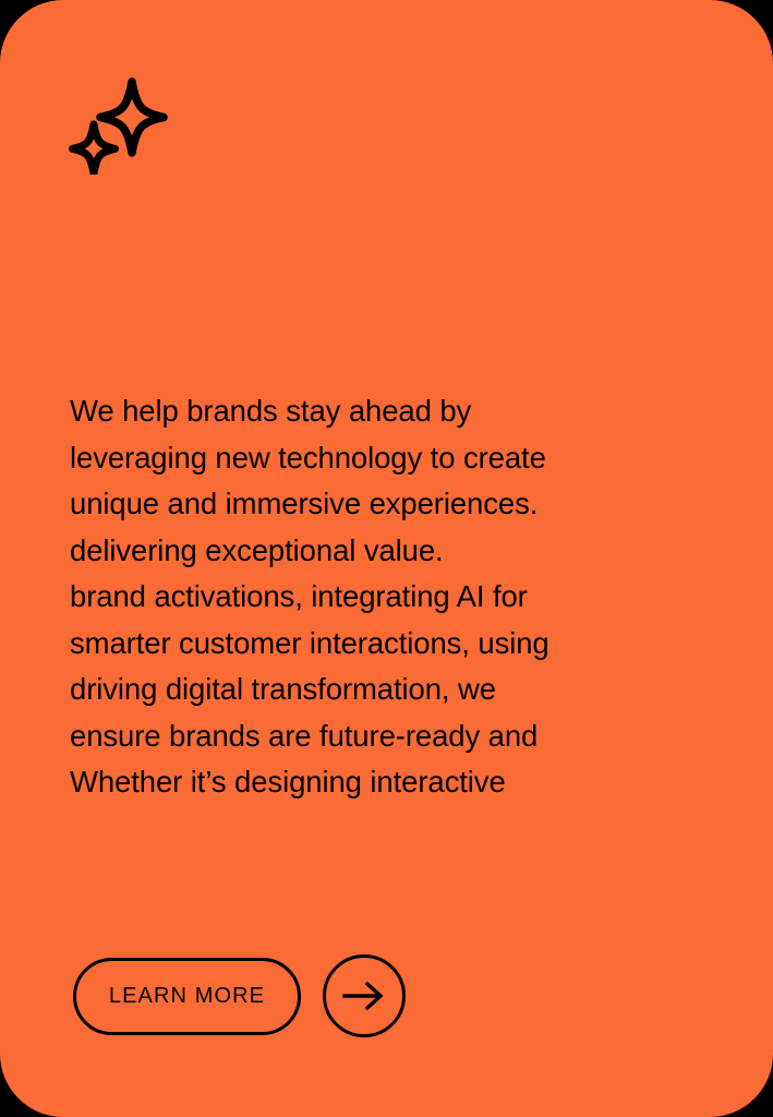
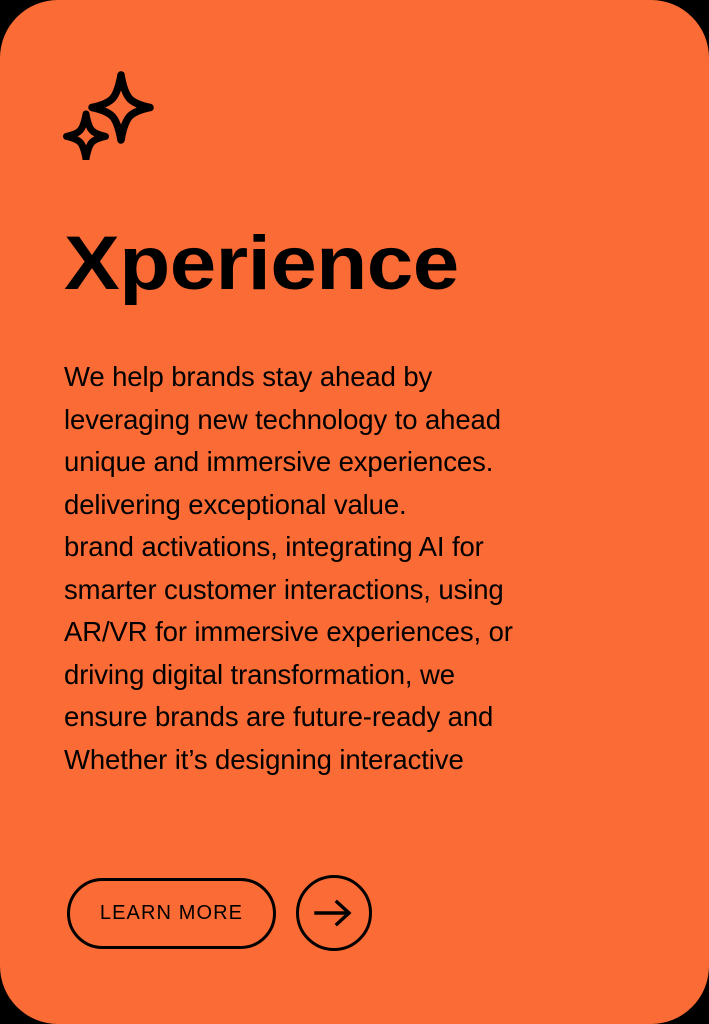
+ Xperience
  We help brands stay ahead by
- leveraging new technology to create
+ leveraging new technology to ahead
  unique and immersive experiences.
  delivering exceptional value.
  brand activations, integrating AI for
  smarter customer interactions, using
+ AR/VR for immersive experiences, or
  driving digital transformation, we
  ensure brands are future-ready and
  Whether it’s designing interactive
  LEARN MORE
